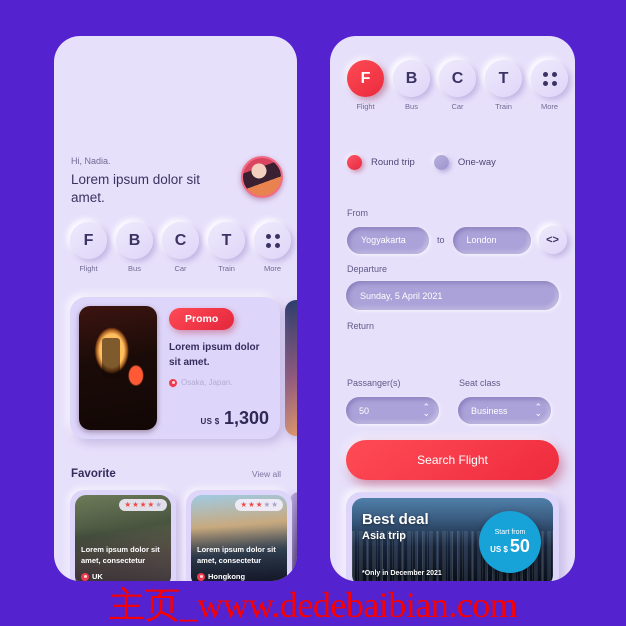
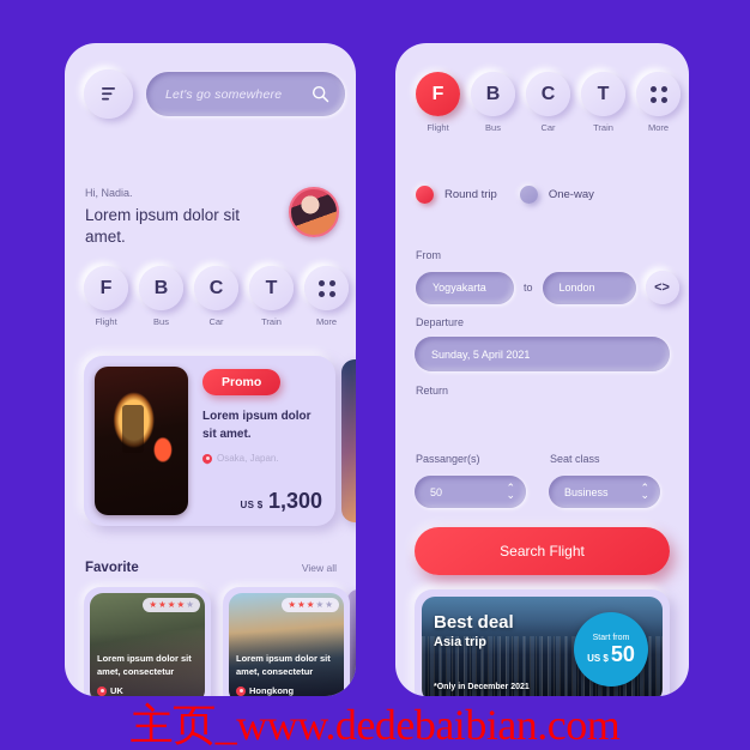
+ Let's go somewhere
  Hi, Nadia.
  Lorem ipsum dolor sit amet.
  F
  Flight
  B
  Bus
  C
  Car
  T
  Train
  More
  Promo
  Lorem ipsum dolor sit amet.
  Osaka, Japan.
  US $ 1,300
  Favorite
  View all
  ★
  ★
  ★
  ★
  ★
  Lorem ipsum dolor sit amet, consectetur
  UK
  ★
  ★
  ★
  ★
  ★
  Lorem ipsum dolor sit amet, consectetur
  Hongkong
  F
  Flight
  B
  Bus
  C
  Car
  T
  Train
  More
  Round trip
  One-way
  From
  Yogyakarta
  to
  London
  <>
  Departure
  Sunday, 5 April 2021
  Return
  Passanger(s)
  Seat class
  50
  ⌃
  ⌄
  Business
  ⌃
  ⌄
  Search Flight
  Best deal
  Asia trip
  US $
  50
  主页_www.dedebaibian.com
